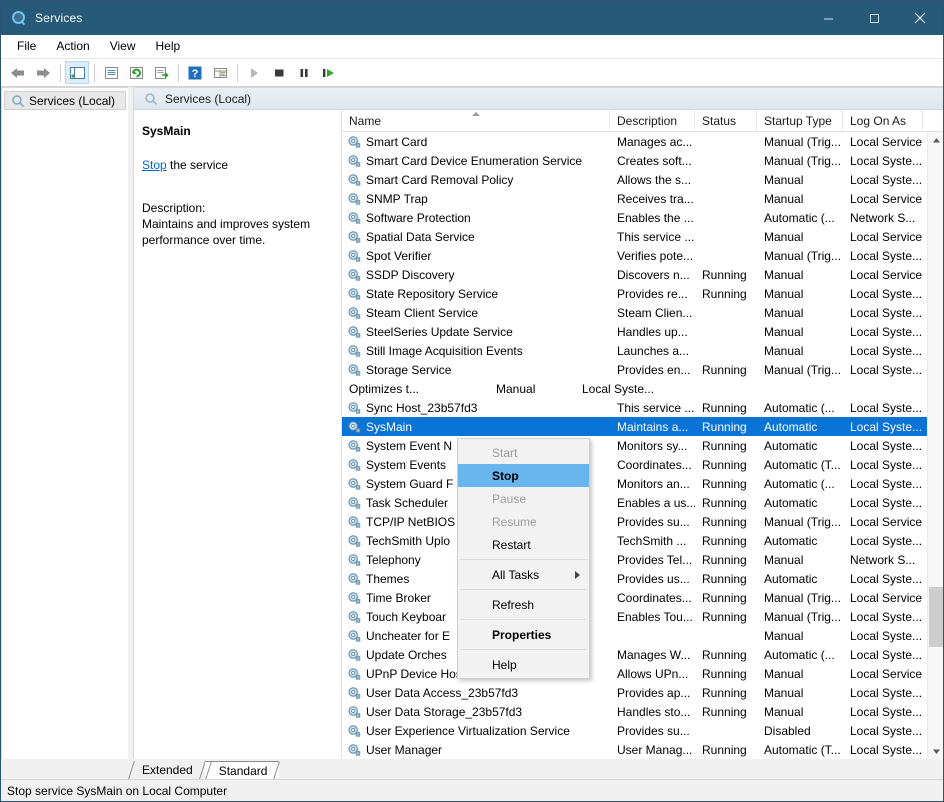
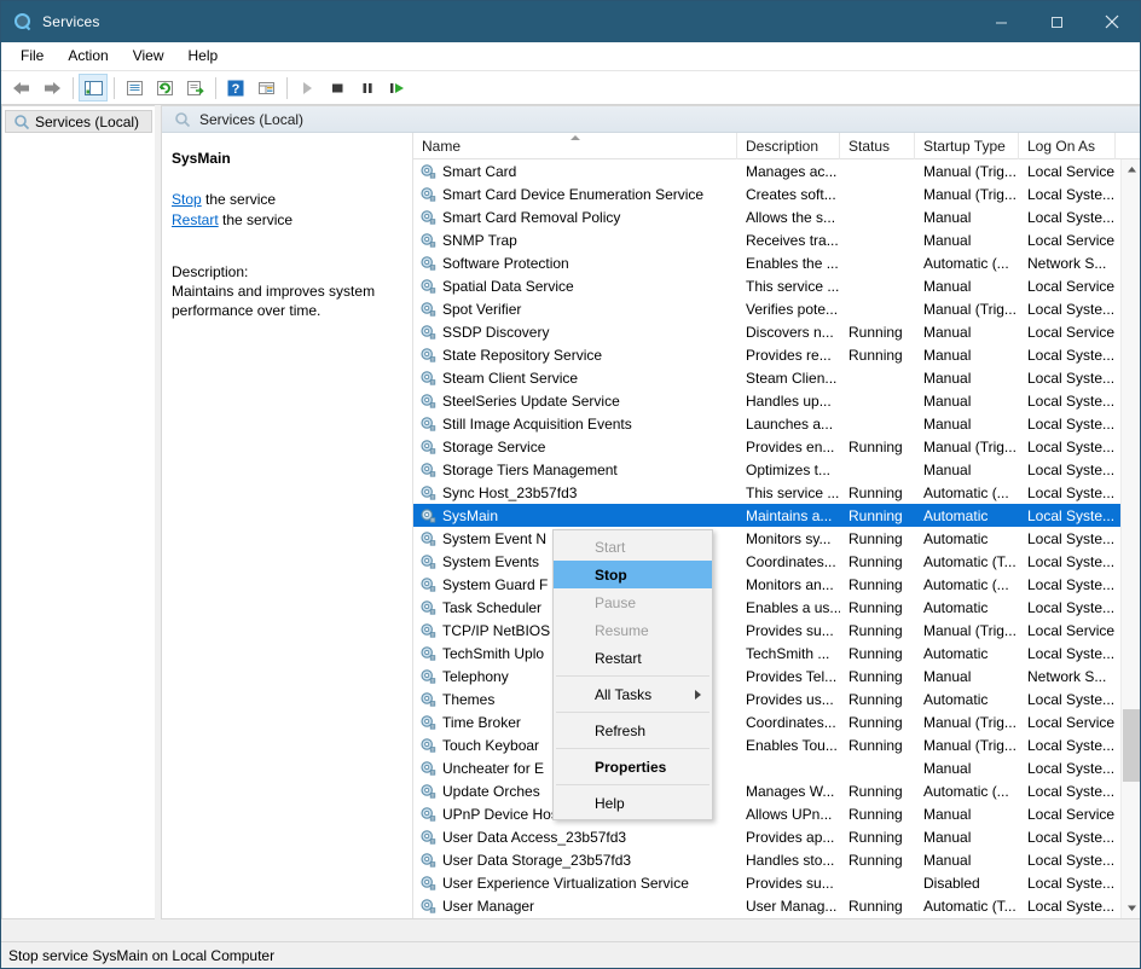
  Services
  File
  Action
  View
  Help
  ?
  Services (Local)
  Services (Local)
  SysMain
  Stop the service
+ Restart the service
  Description:
  Maintains and improves system performance over time.
  Name
  Description
  Status
  Startup Type
  Log On As
  Smart Card
  Manages ac...
  Manual (Trig...
  Local Service
  Smart Card Device Enumeration Service
  Creates soft...
  Manual (Trig...
  Local Syste...
  Smart Card Removal Policy
  Allows the s...
  Manual
  Local Syste...
  SNMP Trap
  Receives tra...
  Manual
  Local Service
  Software Protection
  Enables the ...
  Automatic (...
  Network S...
  Spatial Data Service
  This service ...
  Manual
  Local Service
  Spot Verifier
  Verifies pote...
  Manual (Trig...
  Local Syste...
  SSDP Discovery
  Discovers n...
  Running
  Manual
  Local Service
  State Repository Service
  Provides re...
  Running
  Manual
  Local Syste...
  Steam Client Service
  Steam Clien...
  Manual
  Local Syste...
  SteelSeries Update Service
  Handles up...
  Manual
  Local Syste...
  Still Image Acquisition Events
  Launches a...
  Manual
  Local Syste...
  Storage Service
  Provides en...
  Running
  Manual (Trig...
  Local Syste...
+ Storage Tiers Management
  Optimizes t...
  Manual
  Local Syste...
  Sync Host_23b57fd3
  This service ...
  Running
  Automatic (...
  Local Syste...
  SysMain
  Maintains a...
  Running
  Automatic
  Local Syste...
  System Event N
  Monitors sy...
  Running
  Automatic
  Local Syste...
  System Events
  Coordinates...
  Running
  Automatic (T...
  Local Syste...
  System Guard F
  Monitors an...
  Running
  Automatic (...
  Local Syste...
  Task Scheduler
  Enables a us...
  Running
  Automatic
  Local Syste...
  TCP/IP NetBIOS
  Provides su...
  Running
  Manual (Trig...
  Local Service
  TechSmith Uplo
  TechSmith ...
  Running
  Automatic
  Local Syste...
  Telephony
  Provides Tel...
  Running
  Manual
  Network S...
  Themes
  Provides us...
  Running
  Automatic
  Local Syste...
  Time Broker
  Coordinates...
  Running
  Manual (Trig...
  Local Service
  Touch Keyboar
  Enables Tou...
  Running
  Manual (Trig...
  Local Syste...
  Uncheater for E
  Manual
  Local Syste...
  Update Orches
  Manages W...
  Running
  Automatic (...
  Local Syste...
  UPnP Device Ho
  Allows UPn...
  Running
  Manual
  Local Service
  User Data Access_23b57fd3
  Provides ap...
  Running
  Manual
  Local Syste...
  User Data Storage_23b57fd3
  Handles sto...
  Running
  Manual
  Local Syste...
  User Experience Virtualization Service
  Provides su...
  Disabled
  Local Syste...
  User Manager
  User Manag...
  Running
  Automatic (T...
  Local Syste...
  Start
  Stop
  Pause
  Resume
  Restart
  All Tasks
  Refresh
  Properties
  Help
- Extended
- Standard
  Stop service SysMain on Local Computer
